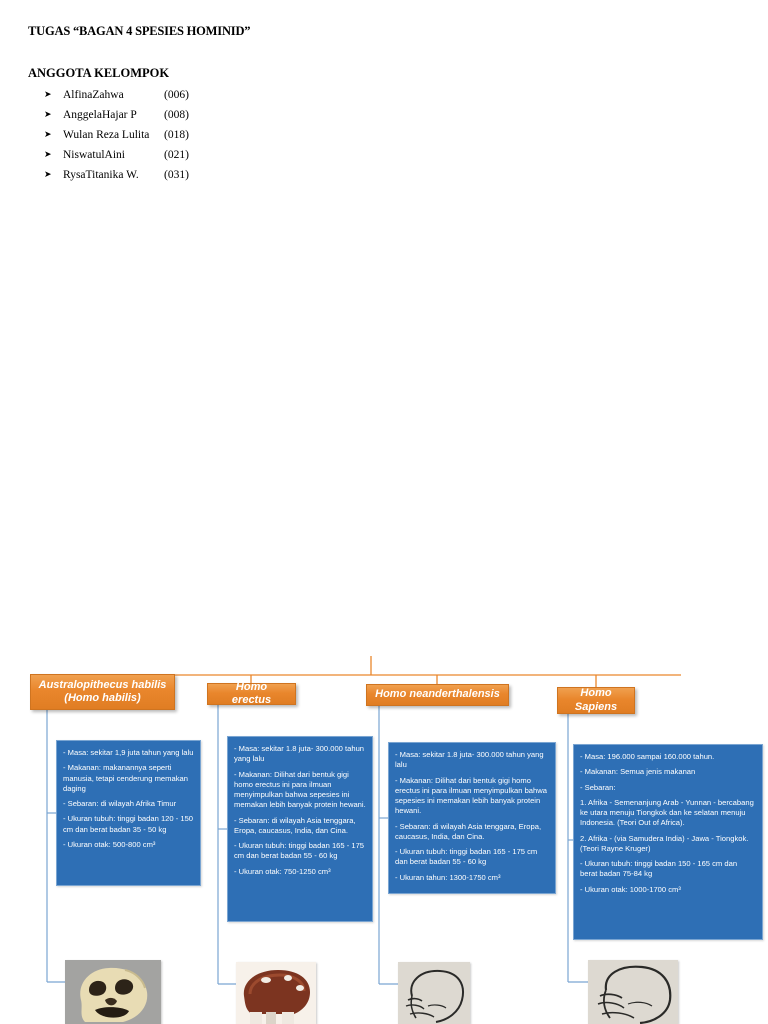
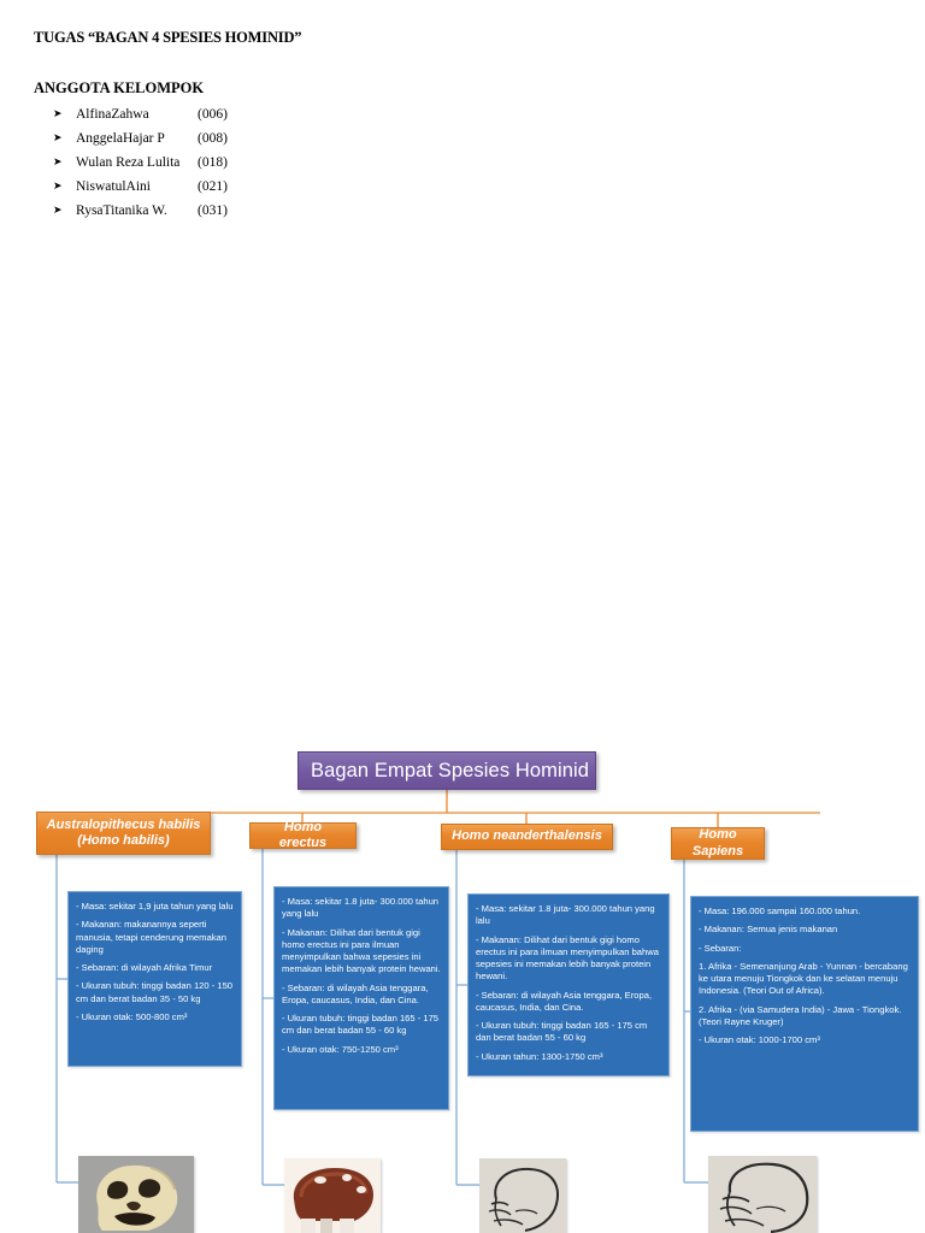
  TUGAS “BAGAN 4 SPESIES HOMINID”
  ANGGOTA KELOMPOK
  ➤
  AlfinaZahwa
  (006)
  ➤
  AnggelaHajar P
  (008)
  ➤
  Wulan Reza Lulita
  (018)
  ➤
  NiswatulAini
  (021)
  ➤
  RysaTitanika W.
  (031)
+ Bagan Empat Spesies Hominid
  Australopithecus habilis
  (Homo habilis)
  Homo erectus
  Homo neanderthalensis
  Homo Sapiens
  - Masa: sekitar 1,9 juta tahun yang lalu
  - Makanan: makanannya seperti manusia, tetapi cenderung memakan daging
  - Sebaran: di wilayah Afrika Timur
  - Ukuran tubuh: tinggi badan 120 - 150 cm dan berat badan 35 - 50 kg
  - Ukuran otak: 500-800 cm³
  - Masa: sekitar 1.8 juta- 300.000 tahun yang lalu
  - Makanan: Dilihat dari bentuk gigi homo erectus ini para ilmuan menyimpulkan bahwa sepesies ini memakan lebih banyak protein hewani.
  - Sebaran: di wilayah Asia tenggara, Eropa, caucasus, India, dan Cina.
  - Ukuran tubuh: tinggi badan 165 - 175 cm dan berat badan 55 - 60 kg
  - Ukuran otak: 750-1250 cm³
  - Masa: sekitar 1.8 juta- 300.000 tahun yang lalu
  - Makanan: Dilihat dari bentuk gigi homo erectus ini para ilmuan menyimpulkan bahwa sepesies ini memakan lebih banyak protein hewani.
  - Sebaran: di wilayah Asia tenggara, Eropa, caucasus, India, dan Cina.
  - Ukuran tubuh: tinggi badan 165 - 175 cm dan berat badan 55 - 60 kg
  - Ukuran tahun: 1300-1750 cm³
  - Masa: 196.000 sampai 160.000 tahun.
  - Makanan: Semua jenis makanan
  - Sebaran:
  1. Afrika - Semenanjung Arab - Yunnan - bercabang ke utara menuju Tiongkok dan ke selatan menuju Indonesia. (Teori Out of Africa).
  2. Afrika - (via Samudera India) - Jawa - Tiongkok. (Teori Rayne Kruger)
- - Ukuran tubuh: tinggi badan 150 - 165 cm dan berat badan 75-84 kg
  - Ukuran otak: 1000-1700 cm³
